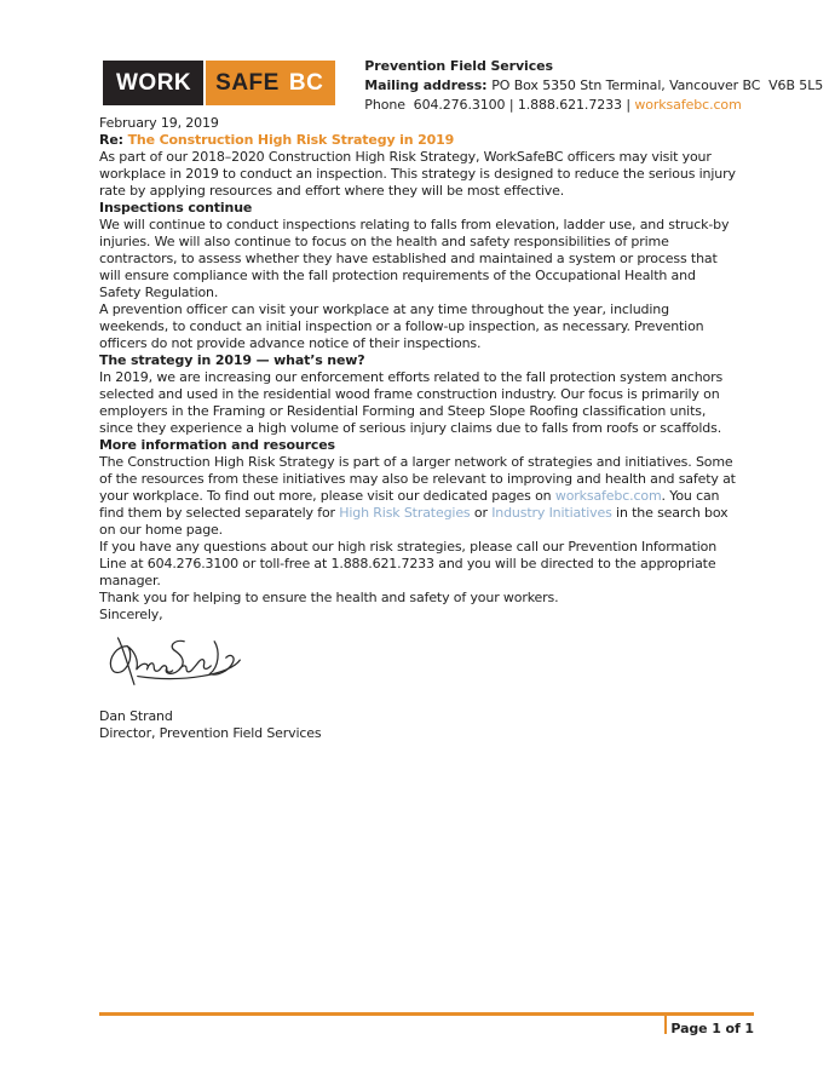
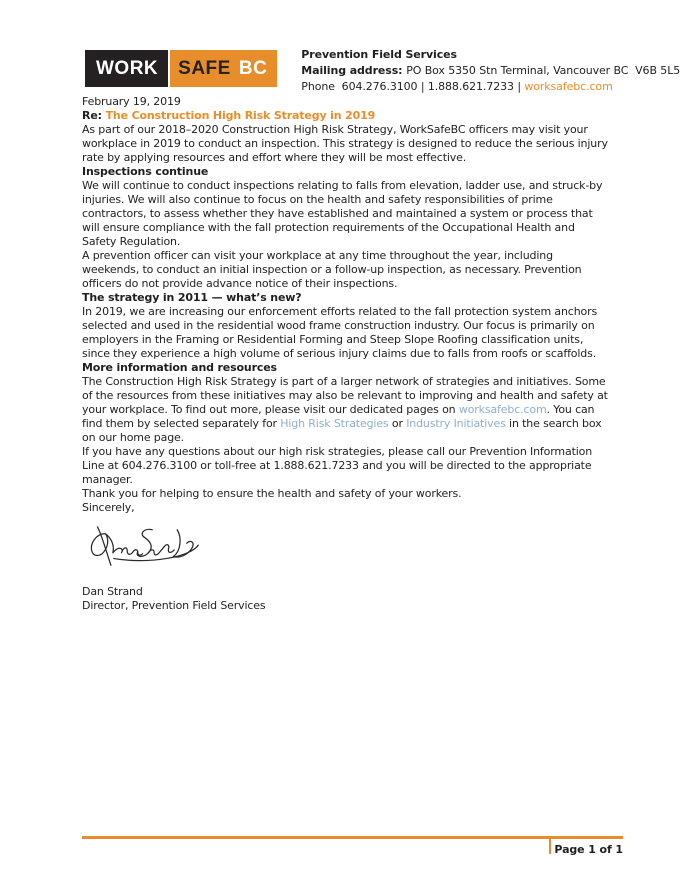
  WORK
  SAFE
  BC
  Prevention Field Services
  Mailing address: PO Box 5350 Stn Terminal, Vancouver BC V6B 5L5
  Phone 604.276.3100 | 1.888.621.7233 | worksafebc.com
  February 19, 2019
  Re: The Construction High Risk Strategy in 2019
  As part of our 2018–2020 Construction High Risk Strategy, WorkSafeBC officers may visit your workplace in 2019 to conduct an inspection. This strategy is designed to reduce the serious injury rate by applying resources and effort where they will be most effective.
  Inspections continue
  We will continue to conduct inspections relating to falls from elevation, ladder use, and struck-by injuries. We will also continue to focus on the health and safety responsibilities of prime contractors, to assess whether they have established and maintained a system or process that will ensure compliance with the fall protection requirements of the Occupational Health and Safety Regulation.
  A prevention officer can visit your workplace at any time throughout the year, including weekends, to conduct an initial inspection or a follow-up inspection, as necessary. Prevention officers do not provide advance notice of their inspections.
- The strategy in 2019 — what’s new?
+ The strategy in 2011 — what’s new?
  In 2019, we are increasing our enforcement efforts related to the fall protection system anchors selected and used in the residential wood frame construction industry. Our focus is primarily on employers in the Framing or Residential Forming and Steep Slope Roofing classification units, since they experience a high volume of serious injury claims due to falls from roofs or scaffolds.
  More information and resources
  The Construction High Risk Strategy is part of a larger network of strategies and initiatives. Some of the resources from these initiatives may also be relevant to improving and health and safety at your workplace. To find out more, please visit our dedicated pages on worksafebc.com. You can find them by selected separately for High Risk Strategies or Industry Initiatives in the search box on our home page.
  If you have any questions about our high risk strategies, please call our Prevention Information Line at 604.276.3100 or toll-free at 1.888.621.7233 and you will be directed to the appropriate manager.
  Thank you for helping to ensure the health and safety of your workers.
  Sincerely,
  Dan Strand
  Director, Prevention Field Services
  Page 1 of 1
